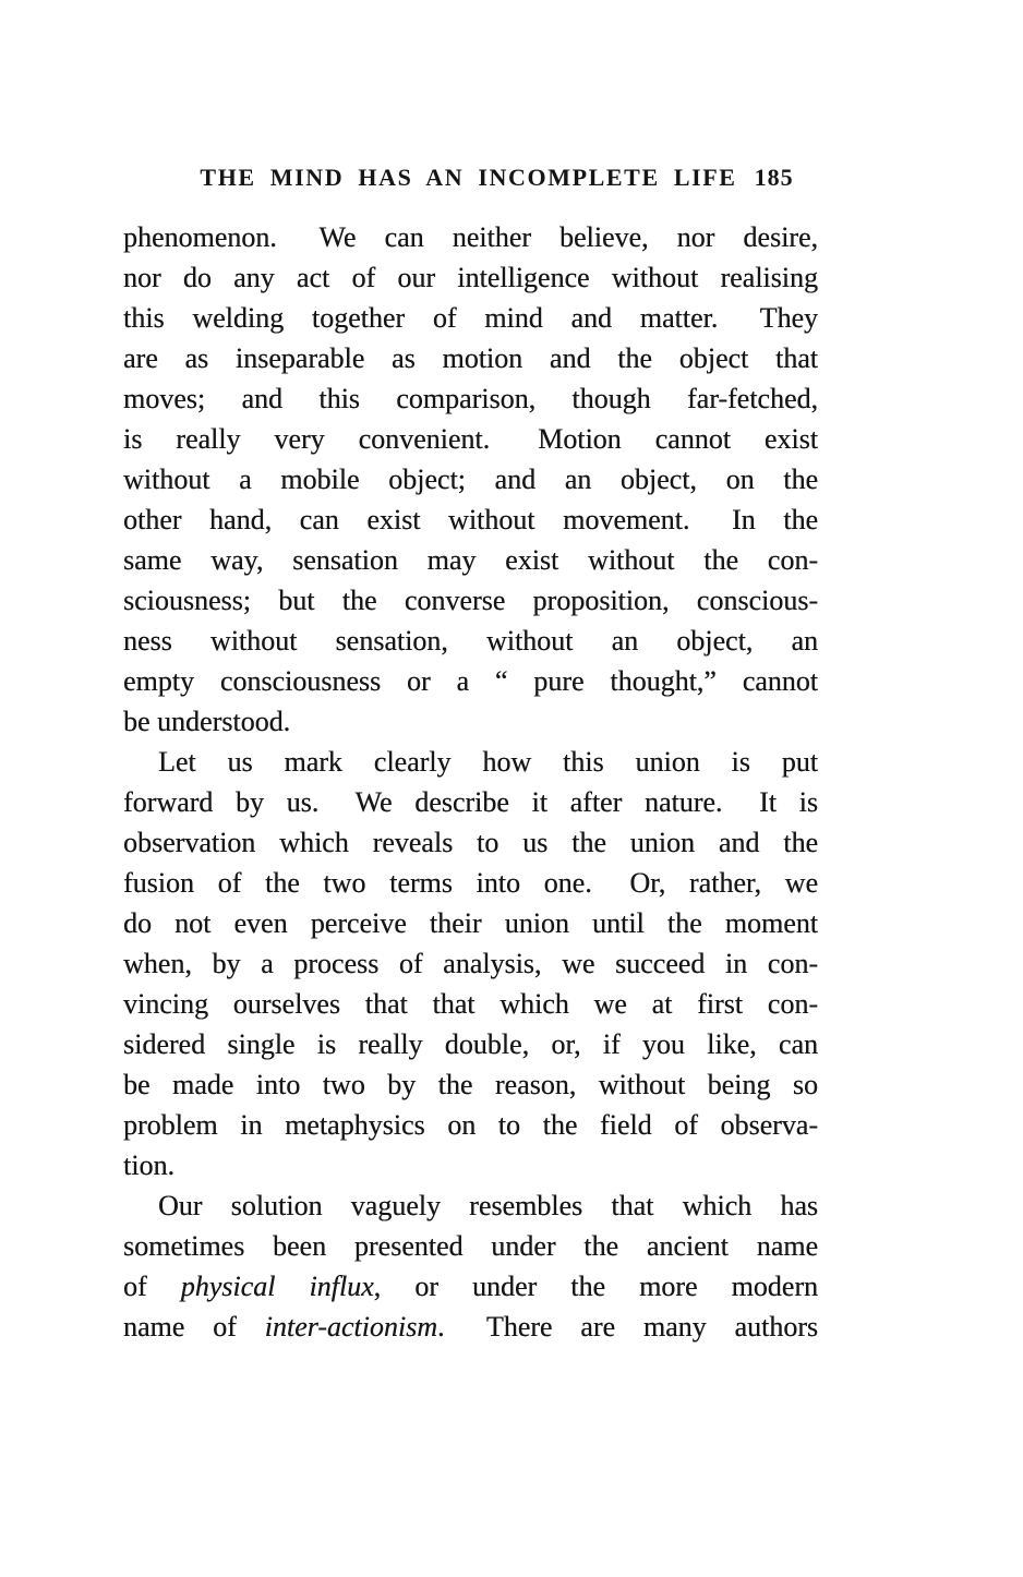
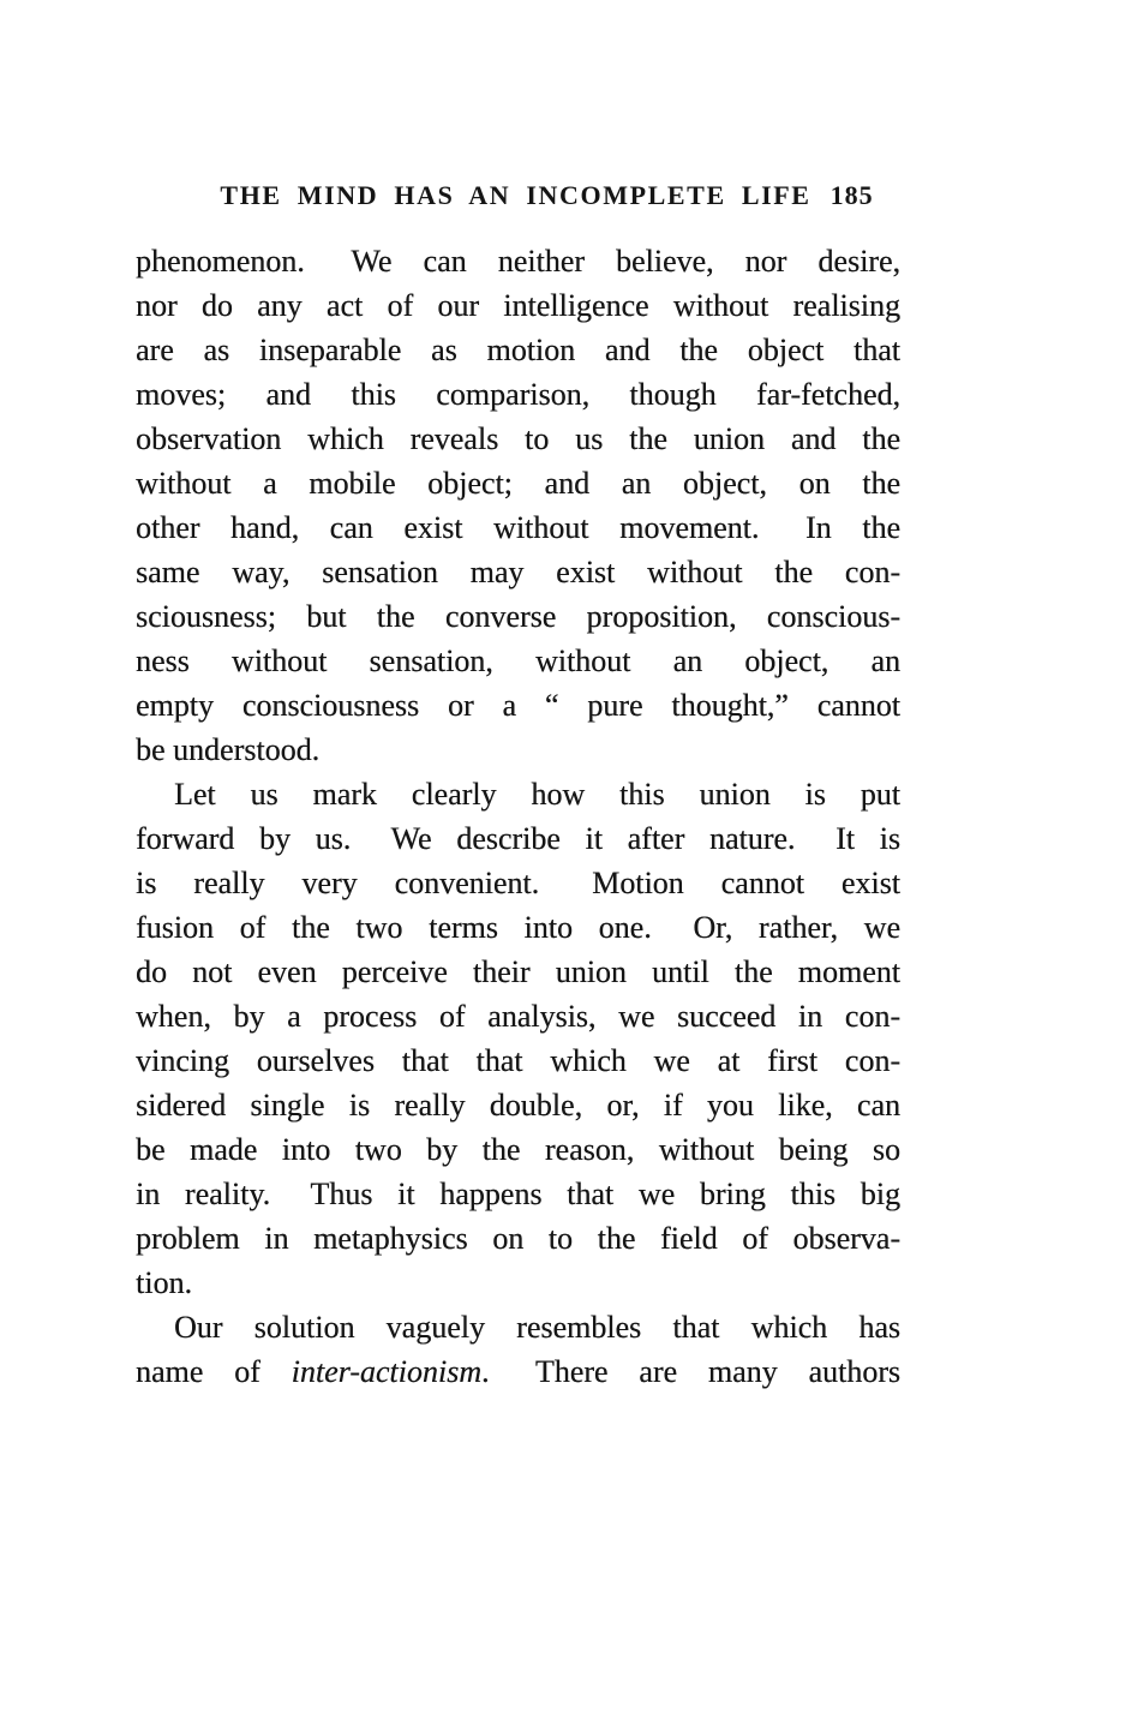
  THE MIND HAS AN INCOMPLETE LIFE 185
  phenomenon. We can neither believe, nor desire,
  nor do any act of our intelligence without realising
- this welding together of mind and matter. They
  are as inseparable as motion and the object that
  moves; and this comparison, though far-fetched,
- is really very convenient. Motion cannot exist
+ observation which reveals to us the union and the
  without a mobile object; and an object, on the
  other hand, can exist without movement. In the
  same way, sensation may exist without the con-
  sciousness; but the converse proposition, conscious-
  ness without sensation, without an object, an
  empty consciousness or a “ pure thought,” cannot
  be understood.
  Let us mark clearly how this union is put
  forward by us. We describe it after nature. It is
- observation which reveals to us the union and the
+ is really very convenient. Motion cannot exist
  fusion of the two terms into one. Or, rather, we
  do not even perceive their union until the moment
  when, by a process of analysis, we succeed in con-
  vincing ourselves that that which we at first con-
  sidered single is really double, or, if you like, can
  be made into two by the reason, without being so
+ in reality. Thus it happens that we bring this big
  problem in metaphysics on to the field of observa-
  tion.
  Our solution vaguely resembles that which has
- sometimes been presented under the ancient name
- of physical influx, or under the more modern
  name of inter-actionism. There are many authors
